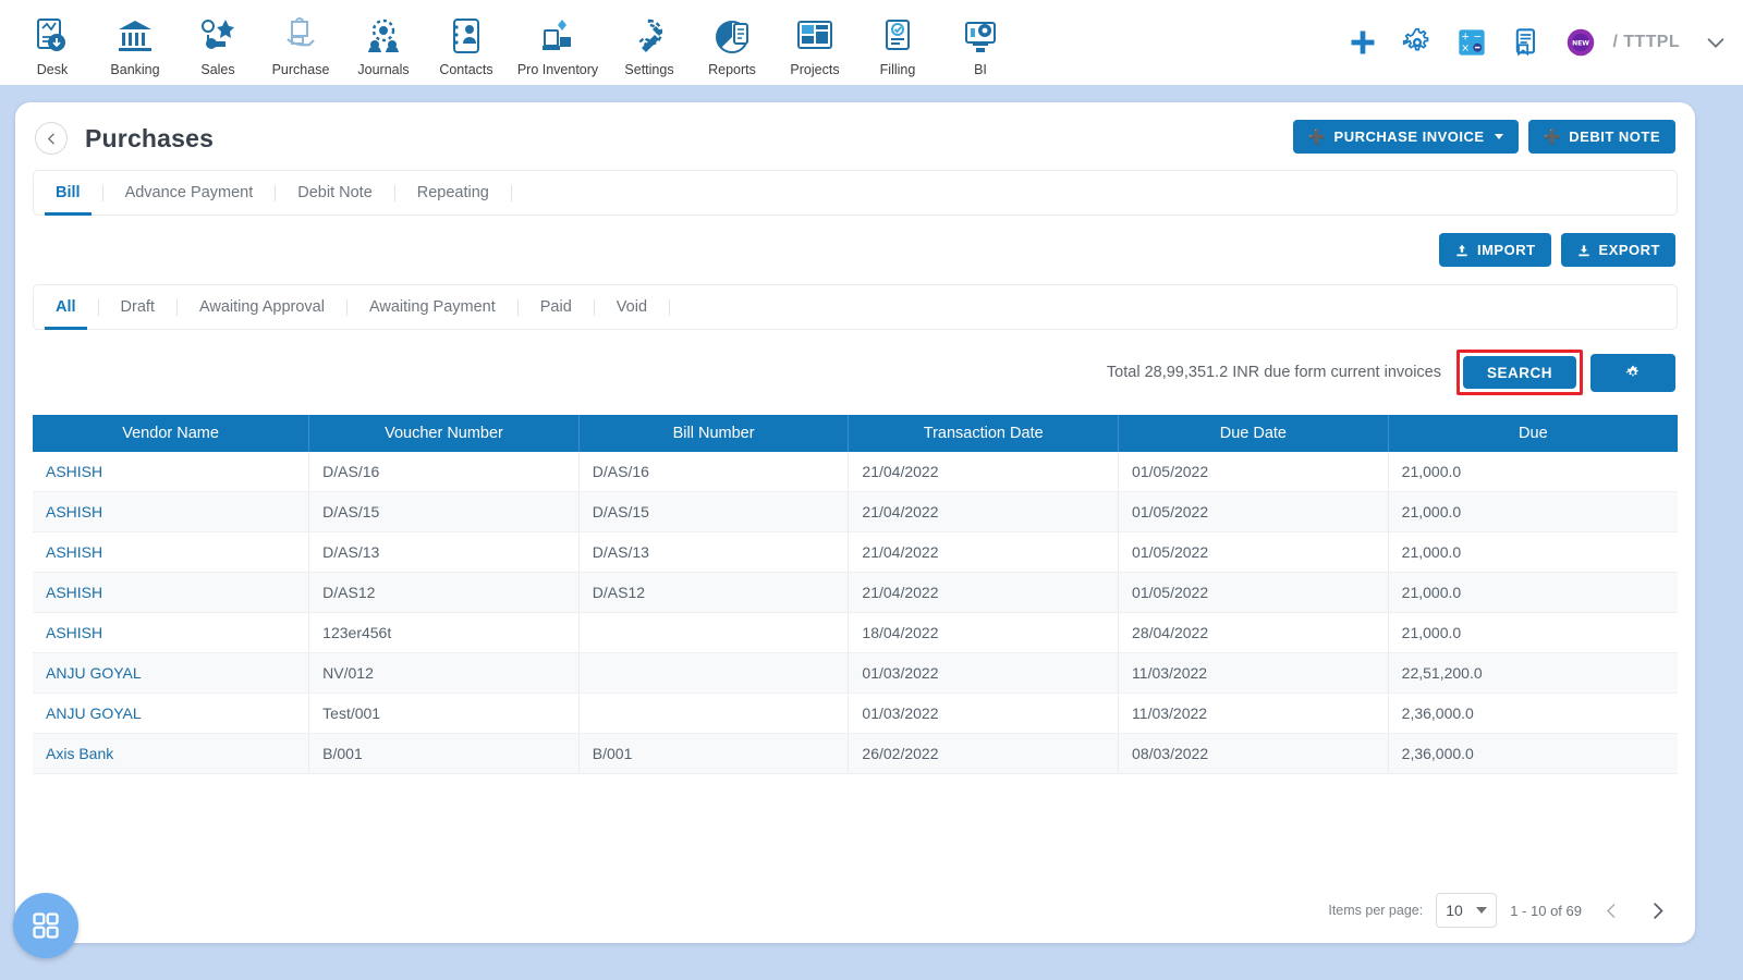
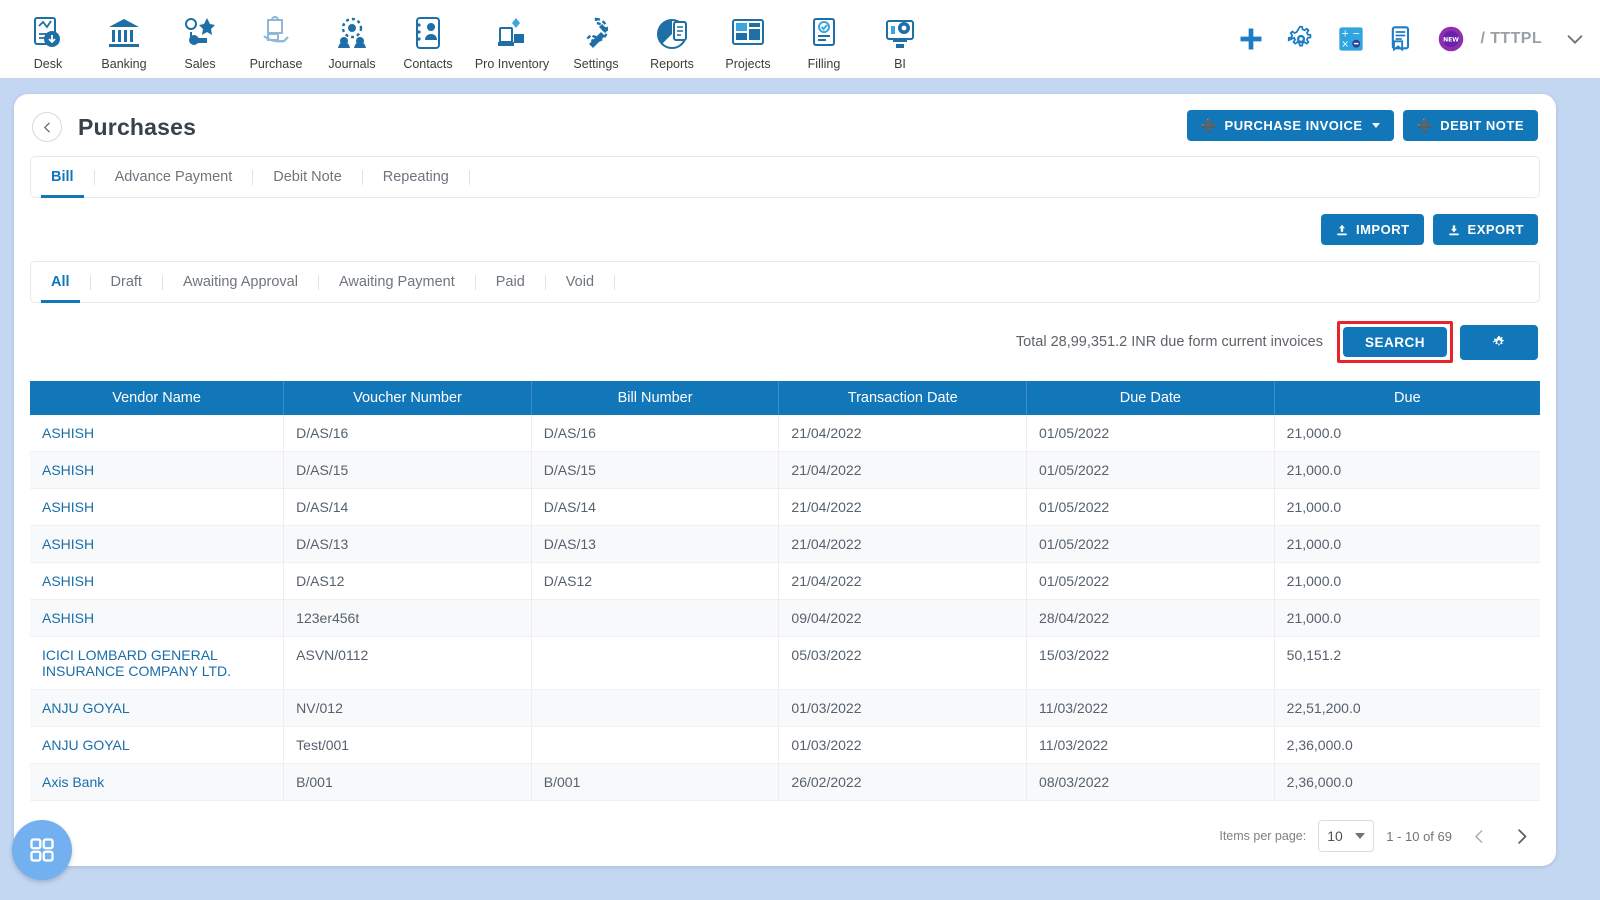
  Desk
  Banking
  Sales
  Purchase
  Journals
  Contacts
  Pro Inventory
  Settings
  Reports
  Projects
  Filling
  BI
  +
  −
  ×
  / TTTPL
  Purchases
  ➕
  PURCHASE INVOICE
  ➕
  DEBIT NOTE
  Bill
  Advance Payment
  Debit Note
  Repeating
  IMPORT
  EXPORT
  All
  Draft
  Awaiting Approval
  Awaiting Payment
  Paid
  Void
  Total 28,99,351.2 INR due form current invoices
  SEARCH
  Vendor Name	Voucher Number	Bill Number	Transaction Date	Due Date	Due
  ASHISH	D/AS/16	D/AS/16	21/04/2022	01/05/2022	21,000.0
  ASHISH	D/AS/15	D/AS/15	21/04/2022	01/05/2022	21,000.0
+ ASHISH	D/AS/14	D/AS/14	21/04/2022	01/05/2022	21,000.0
  ASHISH	D/AS/13	D/AS/13	21/04/2022	01/05/2022	21,000.0
  ASHISH	D/AS12	D/AS12	21/04/2022	01/05/2022	21,000.0
- ASHISH	123er456t		18/04/2022	28/04/2022	21,000.0
+ ASHISH	123er456t		09/04/2022	28/04/2022	21,000.0
+ ICICI LOMBARD GENERAL INSURANCE COMPANY LTD.	ASVN/0112		05/03/2022	15/03/2022	50,151.2
  ANJU GOYAL	NV/012		01/03/2022	11/03/2022	22,51,200.0
  ANJU GOYAL	Test/001		01/03/2022	11/03/2022	2,36,000.0
  Axis Bank	B/001	B/001	26/02/2022	08/03/2022	2,36,000.0
  Items per page:
  10
  1 - 10 of 69
